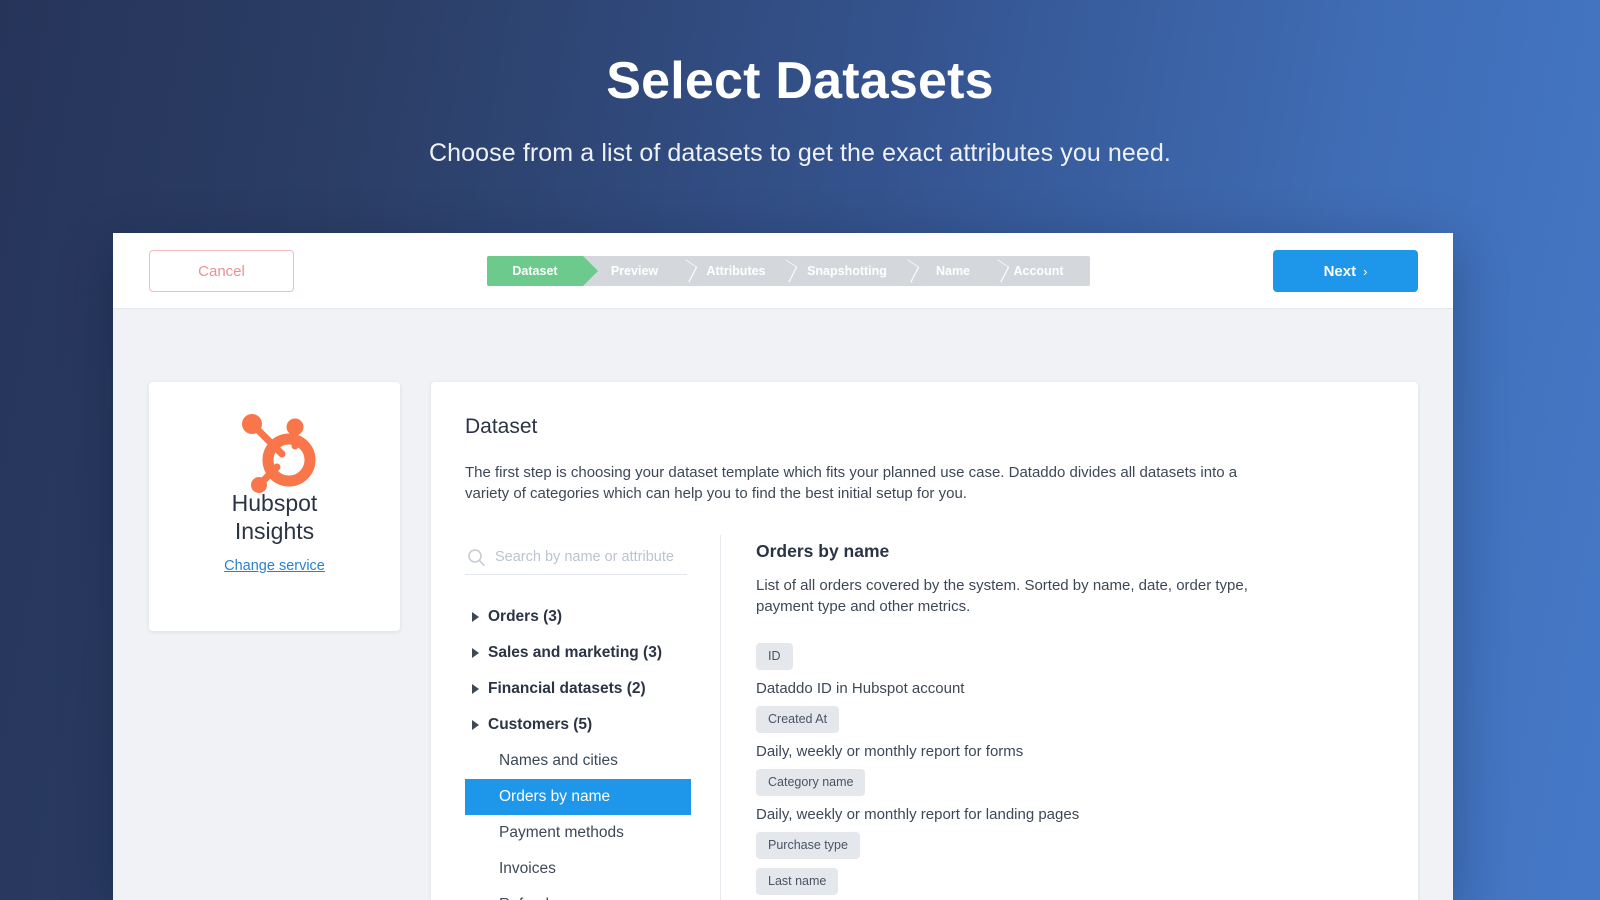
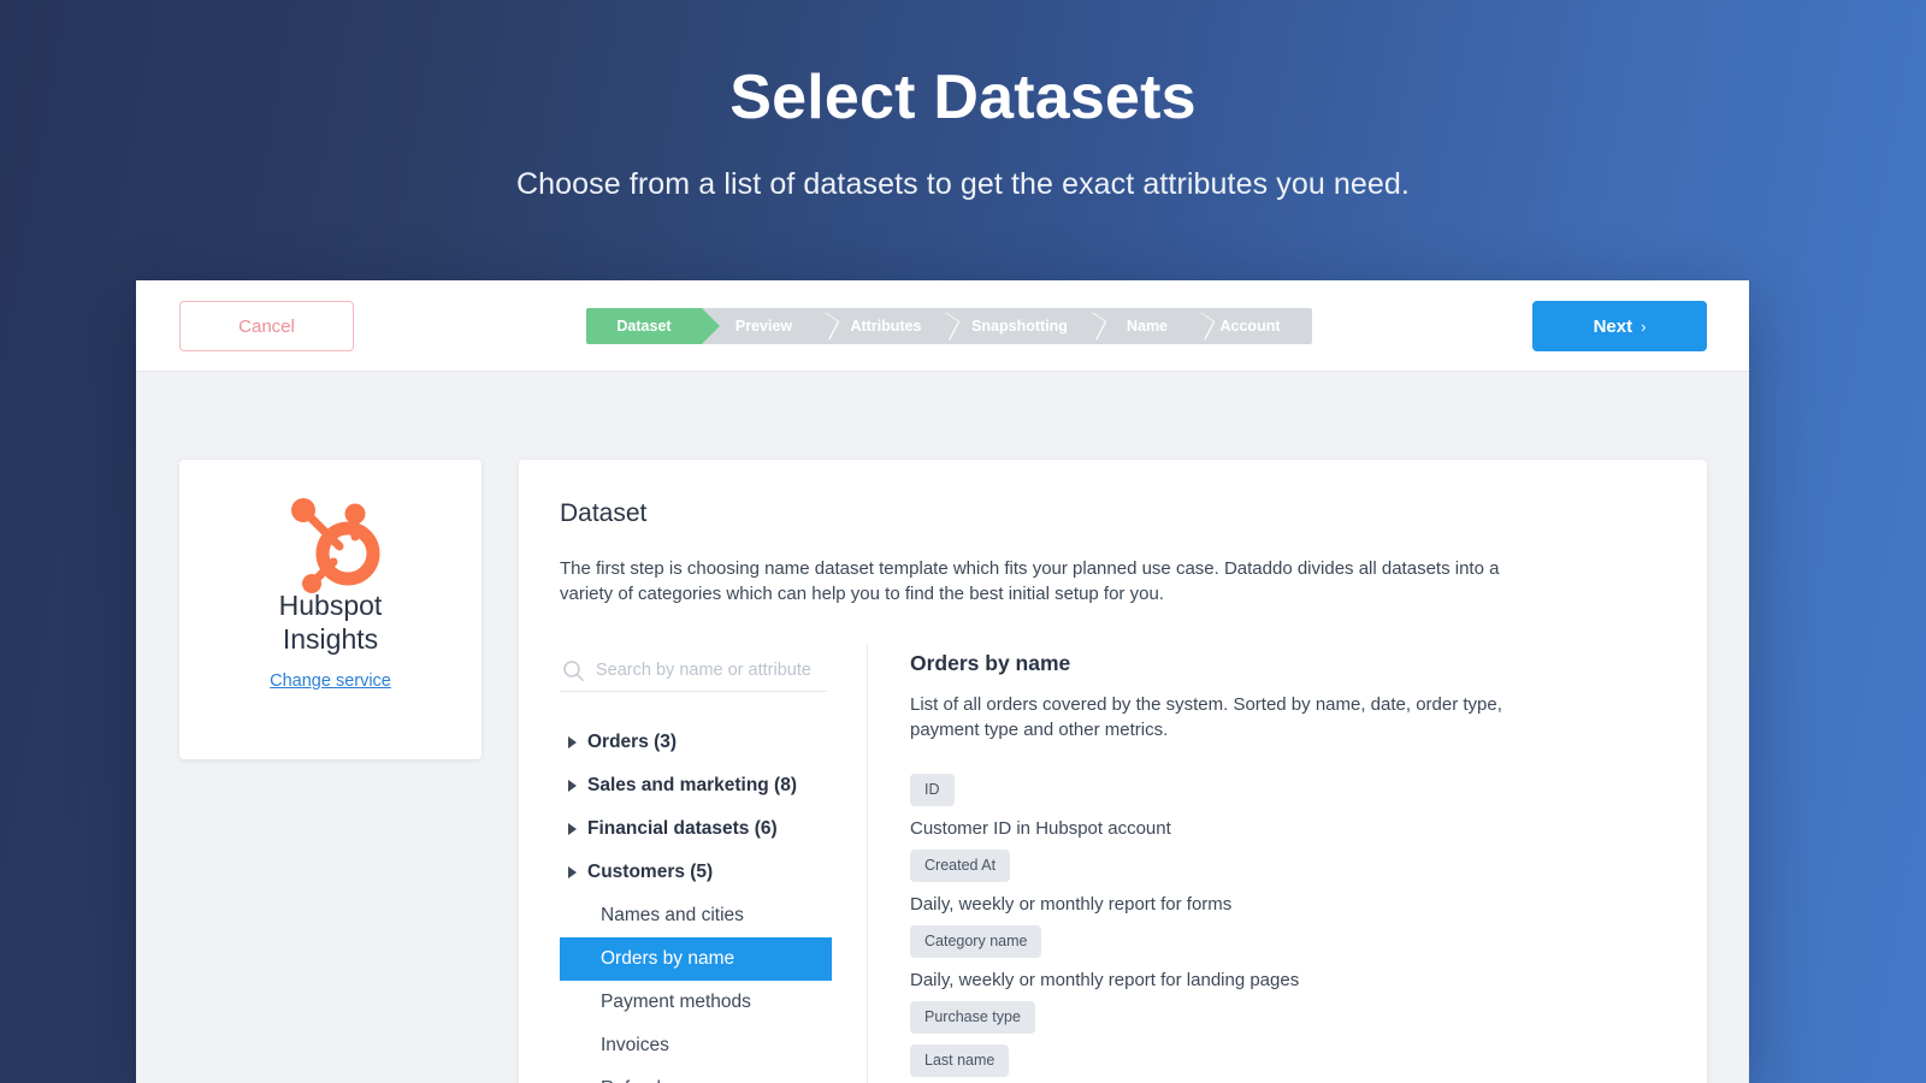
  Select Datasets
  Choose from a list of datasets to get the exact attributes you need.
  Cancel
  Dataset
  Preview
  Attributes
  Snapshotting
  Name
  Account
  Next
  ›
  Hubspot
  Insights
  Change service
  Dataset
- The first step is choosing your dataset template which fits your planned use case. Dataddo divides all datasets into a variety of categories which can help you to find the best initial setup for you.
+ The first step is choosing name dataset template which fits your planned use case. Dataddo divides all datasets into a variety of categories which can help you to find the best initial setup for you.
  Search by name or attribute
  Orders (3)
- Sales and marketing (3)
+ Sales and marketing (8)
- Financial datasets (2)
+ Financial datasets (6)
  Customers (5)
  Names and cities
  Orders by name
  Payment methods
  Invoices
  Orders by name
  List of all orders covered by the system. Sorted by name, date, order type, payment type and other metrics.
  ID
- Dataddo ID in Hubspot account
+ Customer ID in Hubspot account
  Created At
  Daily, weekly or monthly report for forms
  Category name
  Daily, weekly or monthly report for landing pages
  Purchase type
  Last name
